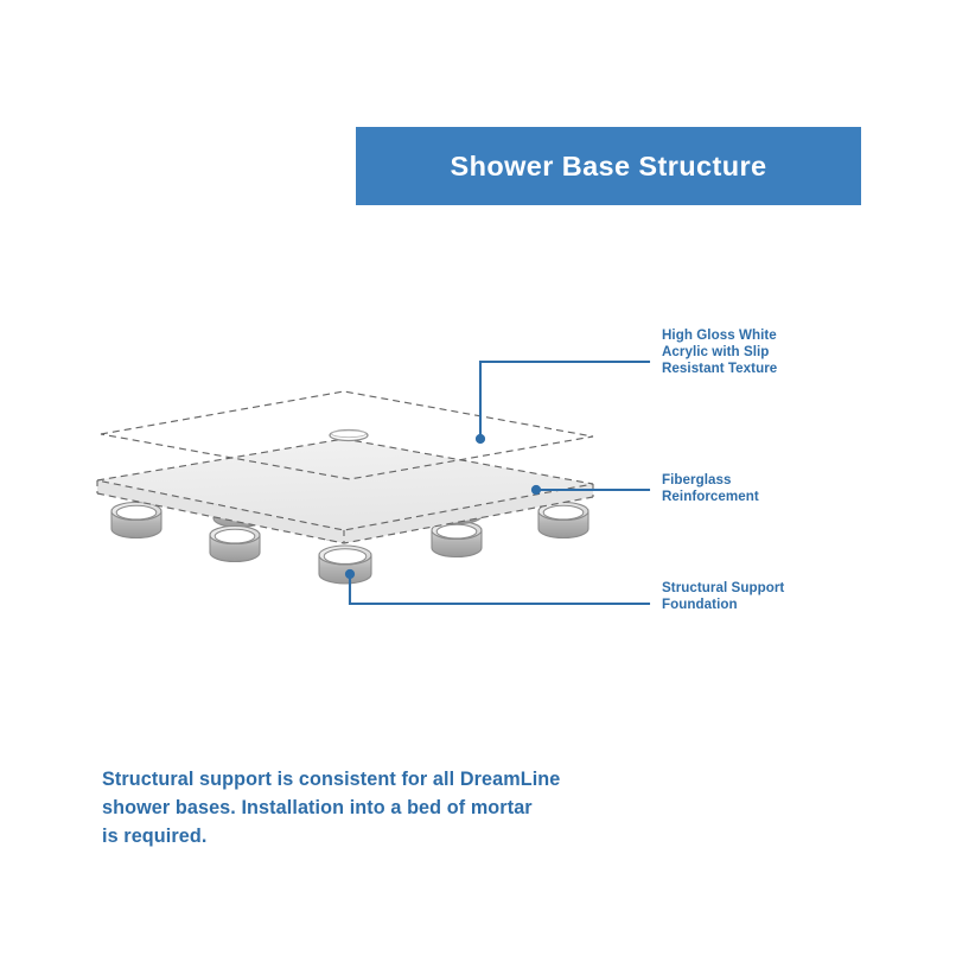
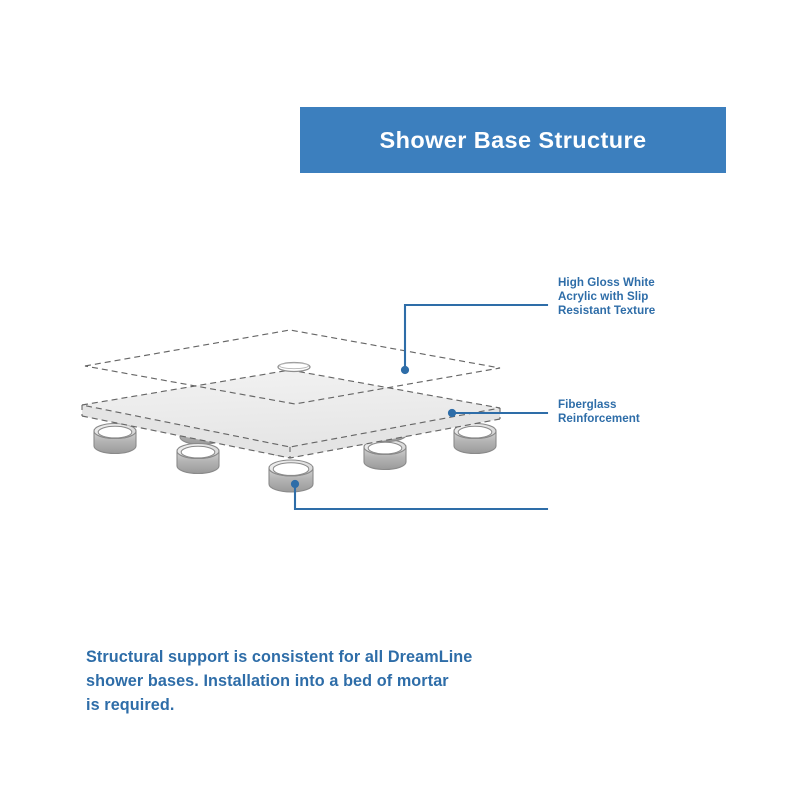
  Shower Base Structure
  High Gloss White
  Acrylic with Slip
  Resistant Texture
  Fiberglass
  Reinforcement
- Structural Support
- Foundation
  Structural support is consistent for all DreamLine
  shower bases. Installation into a bed of mortar
  is required.
